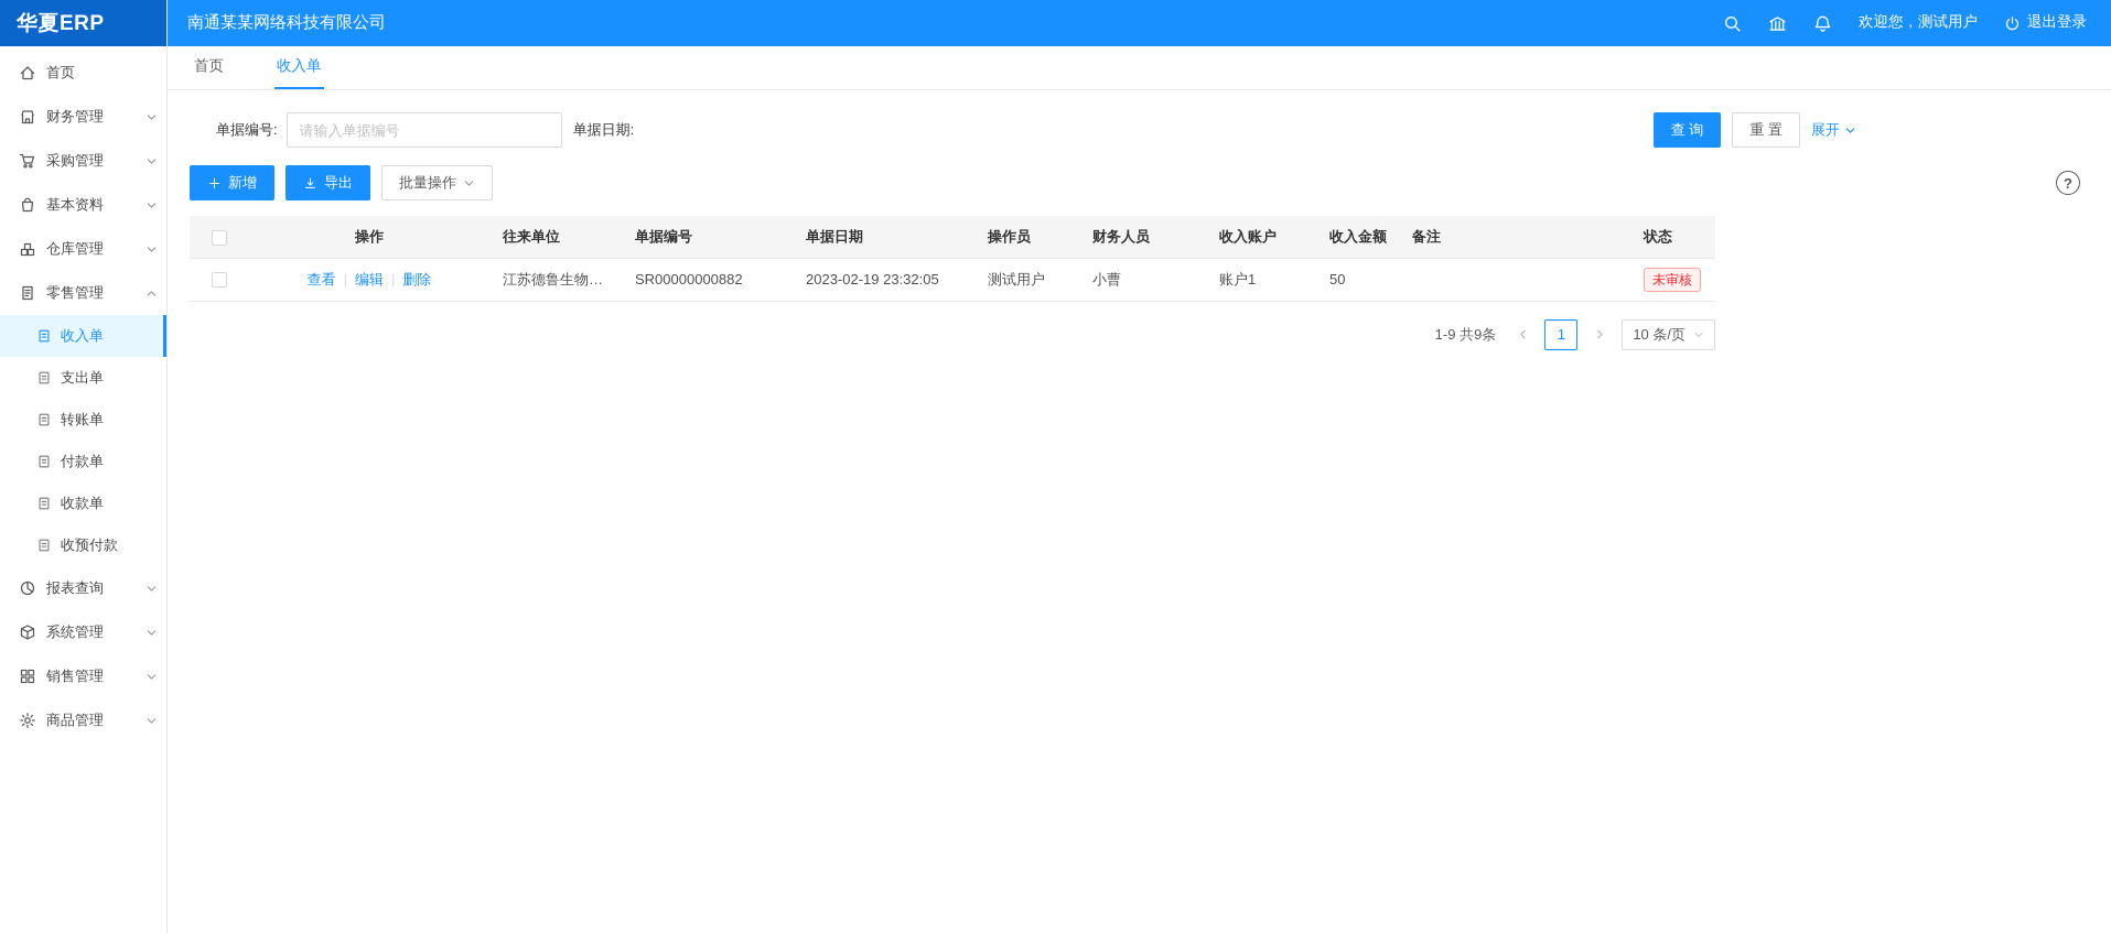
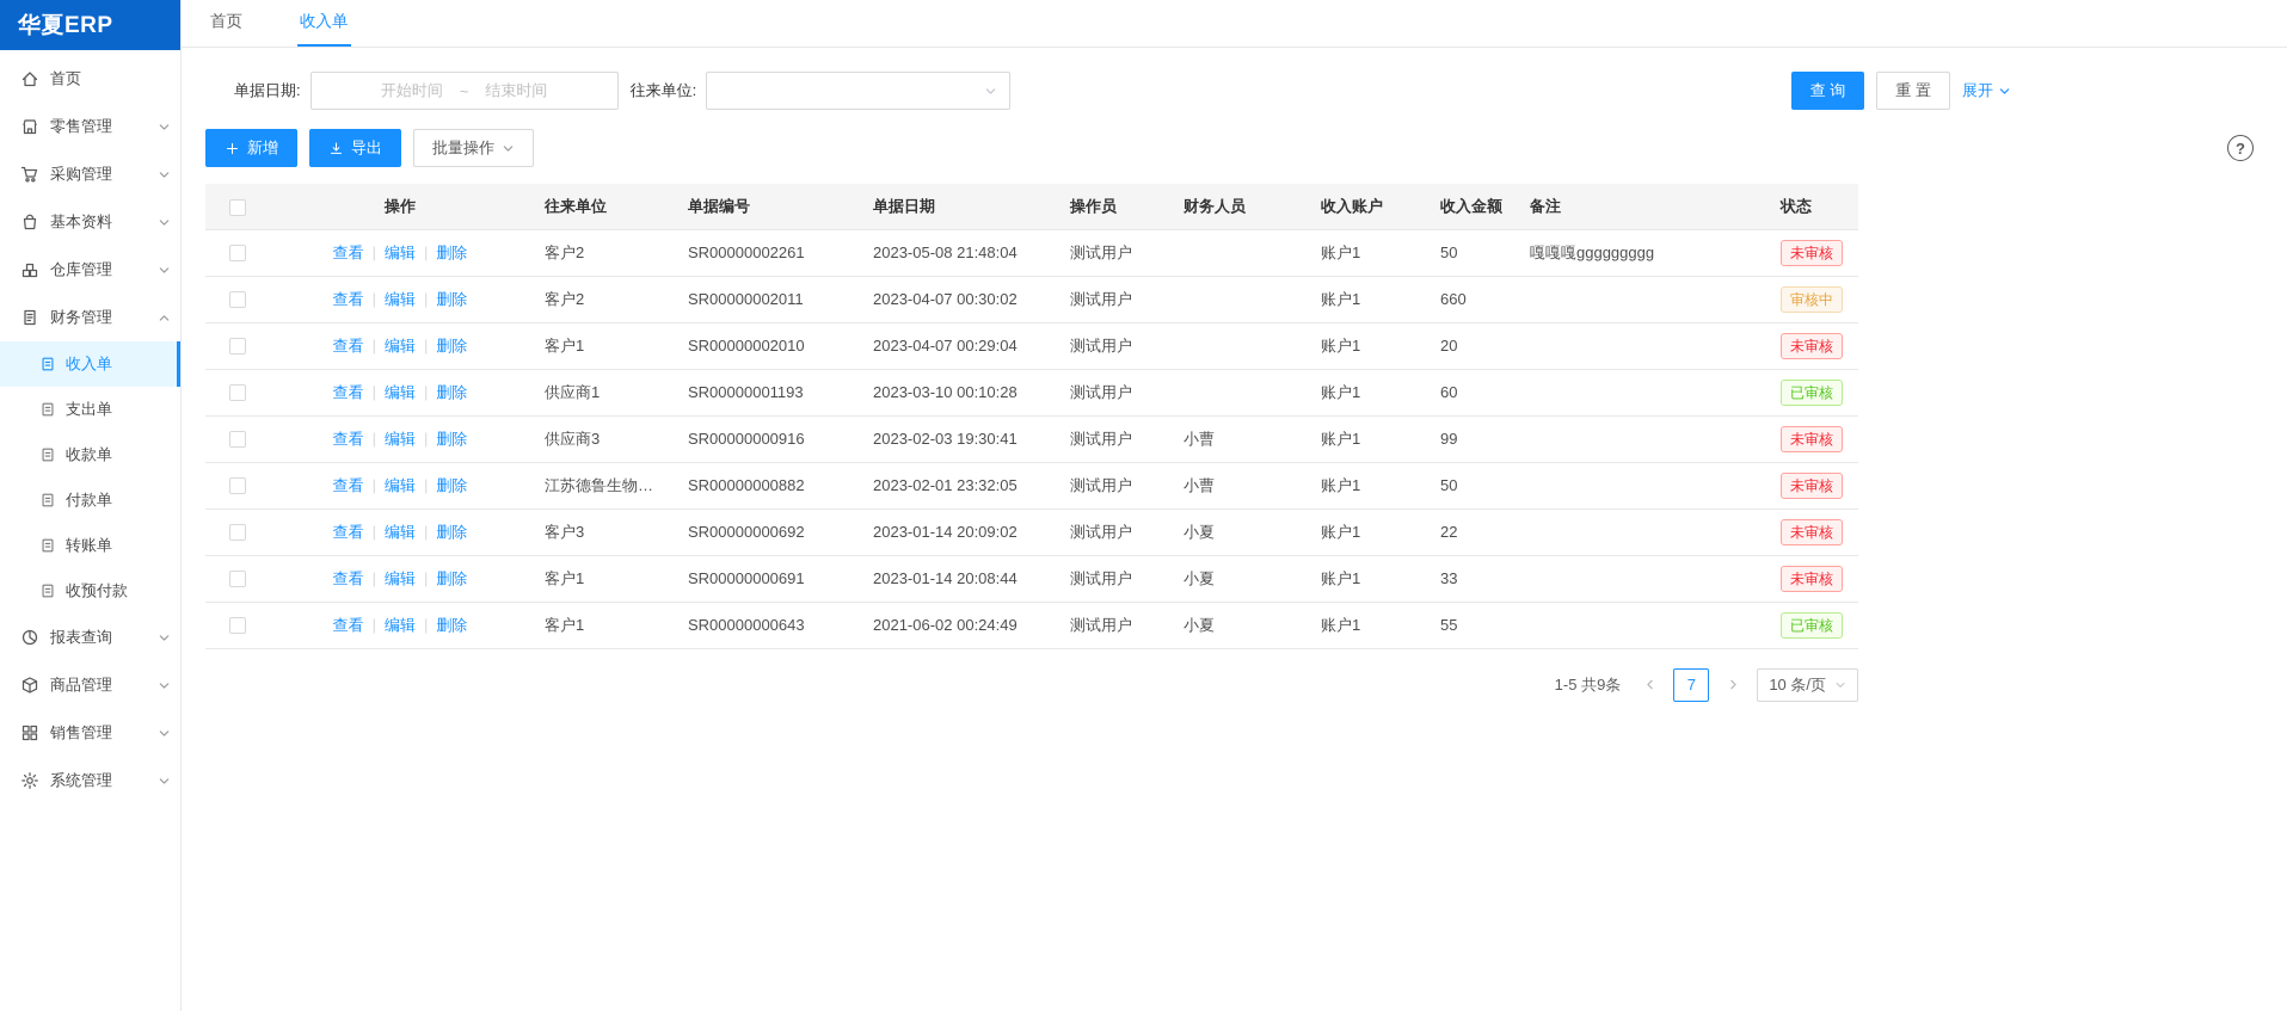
  华夏ERP
  首页
- 财务管理
+ 零售管理
  采购管理
  基本资料
  仓库管理
- 零售管理
+ 财务管理
  收入单
  支出单
- 转账单
+ 收款单
  付款单
- 收款单
+ 转账单
  收预付款
  报表查询
- 系统管理
+ 商品管理
  销售管理
- 商品管理
+ 系统管理
- 南通某某网络科技有限公司
- 欢迎您，测试用户
- 退出登录
  首页
  收入单
- 单据编号:
- 请输入单据编号
  单据日期:
+ 开始时间
+ ~
+ 结束时间
+ 往来单位:
  查 询
  重 置
  展开
  新增
  导出
  批量操作
  ?
  	操作	往来单位	单据编号	单据日期	操作员	财务人员	收入账户	收入金额	备注	状态
+ 	查看 | 编辑 | 删除	客户2	SR00000002261	2023-05-08 21:48:04	测试用户		账户1	50	嘎嘎嘎ggggggggg	未审核
+ 	查看 | 编辑 | 删除	客户2	SR00000002011	2023-04-07 00:30:02	测试用户		账户1	660		审核中
+ 	查看 | 编辑 | 删除	客户1	SR00000002010	2023-04-07 00:29:04	测试用户		账户1	20		未审核
+ 	查看 | 编辑 | 删除	供应商1	SR00000001193	2023-03-10 00:10:28	测试用户		账户1	60		已审核
+ 	查看 | 编辑 | 删除	供应商3	SR00000000916	2023-02-03 19:30:41	测试用户	小曹	账户1	99		未审核
- 	查看 | 编辑 | 删除	江苏德鲁生物科技	SR00000000882	2023-02-19 23:32:05	测试用户	小曹	账户1	50		未审核
+ 	查看 | 编辑 | 删除	江苏德鲁生物科技	SR00000000882	2023-02-01 23:32:05	测试用户	小曹	账户1	50		未审核
+ 	查看 | 编辑 | 删除	客户3	SR00000000692	2023-01-14 20:09:02	测试用户	小夏	账户1	22		未审核
+ 	查看 | 编辑 | 删除	客户1	SR00000000691	2023-01-14 20:08:44	测试用户	小夏	账户1	33		未审核
+ 	查看 | 编辑 | 删除	客户1	SR00000000643	2021-06-02 00:24:49	测试用户	小夏	账户1	55		已审核
- 1-9 共9条
+ 1-5 共9条
- 1
+ 7
  10 条/页
